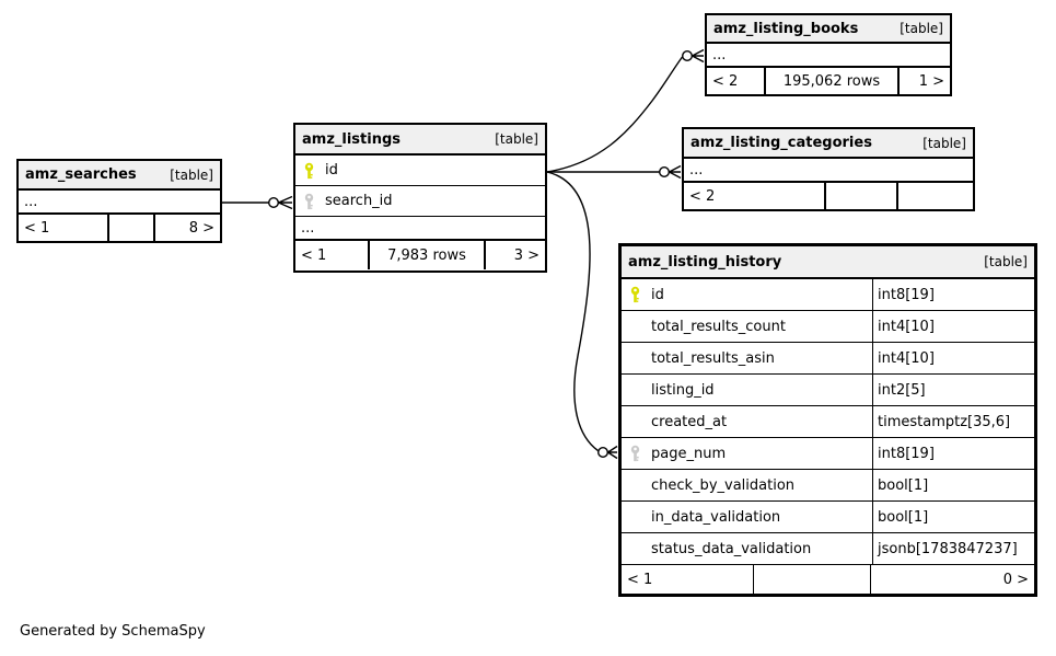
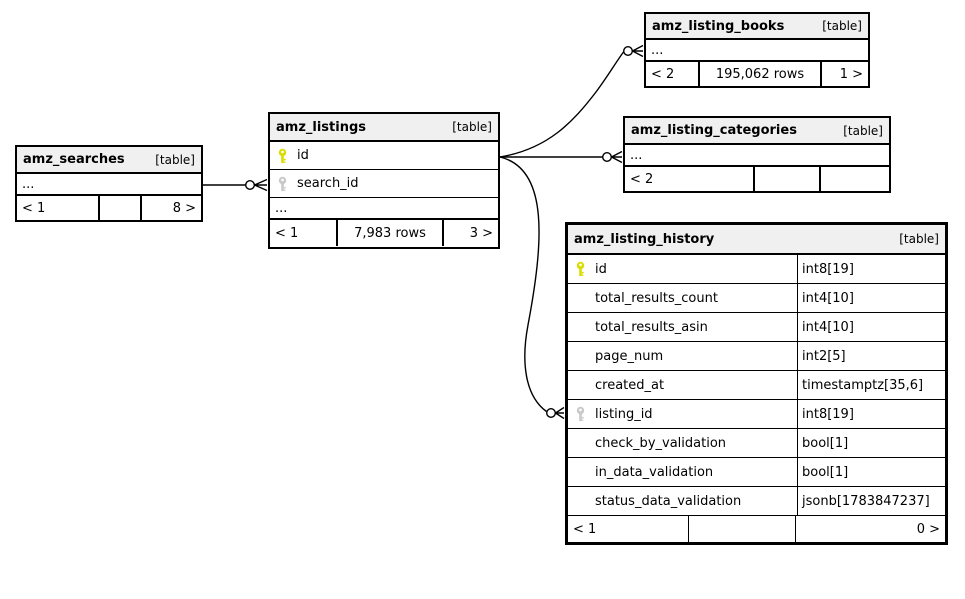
  amz_searches
  [table]
  ...
  < 1
  8 >
  amz_listings
  [table]
  id
  search_id
  ...
  < 1
  7,983 rows
  3 >
  amz_listing_books
  [table]
  ...
  < 2
  195,062 rows
  1 >
  amz_listing_categories
  [table]
  ...
  < 2
  amz_listing_history
  [table]
  id
  int8[19]
  total_results_count
  int4[10]
  total_results_asin
  int4[10]
- listing_id
+ page_num
  int2[5]
  created_at
  timestamptz[35,6]
- page_num
+ listing_id
  int8[19]
  check_by_validation
  bool[1]
  in_data_validation
  bool[1]
  status_data_validation
  jsonb[1783847237]
  < 1
  0 >
- Generated by SchemaSpy
